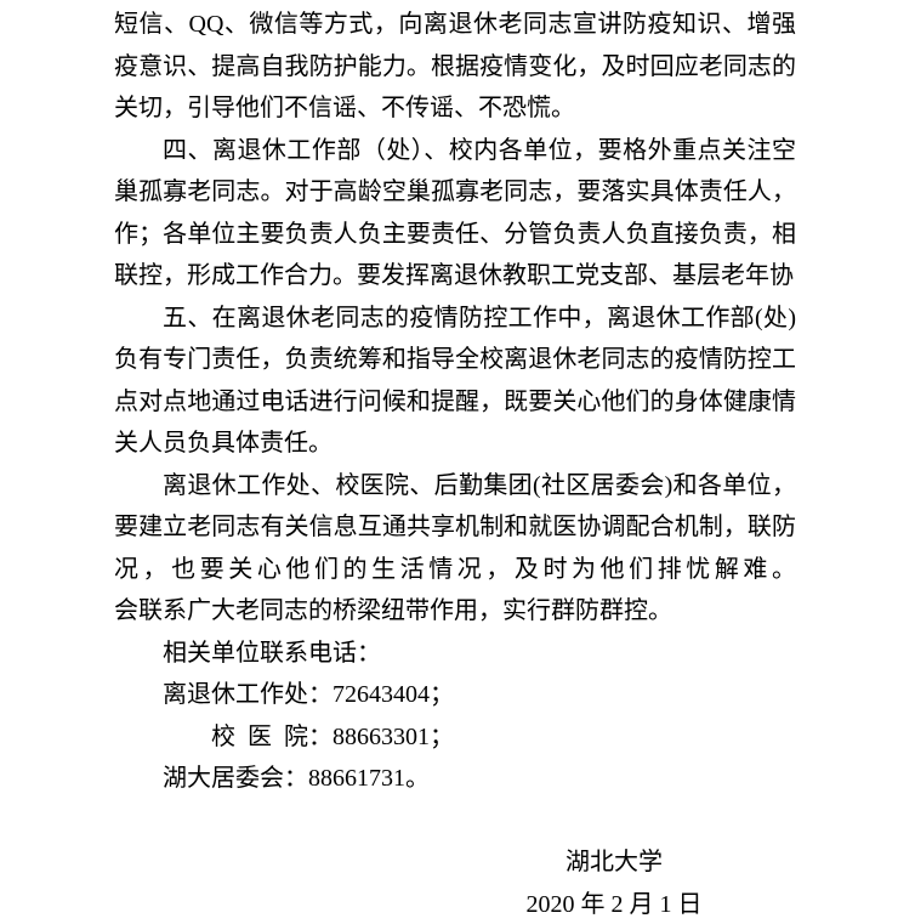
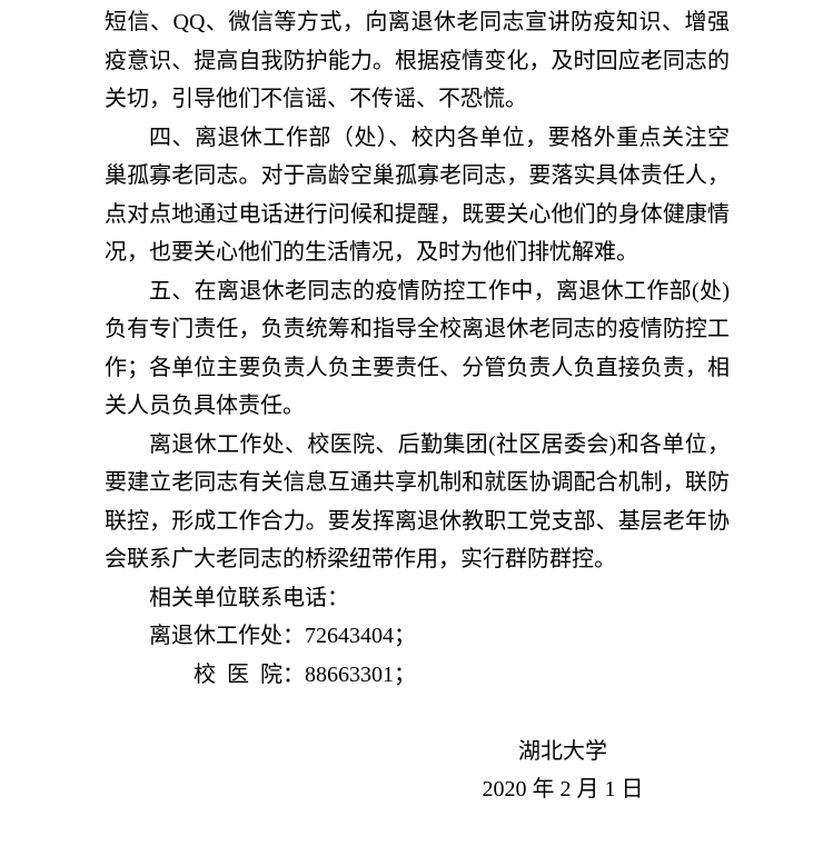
  短信、QQ、微信等方式，向离退休老同志宣讲防疫知识、增强
  疫意识、提高自我防护能力。根据疫情变化，及时回应老同志的
  关切，引导他们不信谣、不传谣、不恐慌。
  四、离退休工作部（处）、校内各单位，要格外重点关注空
  巢孤寡老同志。对于高龄空巢孤寡老同志，要落实具体责任人，
- 作；各单位主要负责人负主要责任、分管负责人负直接负责，相
+ 点对点地通过电话进行问候和提醒，既要关心他们的身体健康情
- 联控，形成工作合力。要发挥离退休教职工党支部、基层老年协
+ 况，也要关心他们的生活情况，及时为他们排忧解难。
  五、在离退休老同志的疫情防控工作中，离退休工作部(处)
  负有专门责任，负责统筹和指导全校离退休老同志的疫情防控工
- 点对点地通过电话进行问候和提醒，既要关心他们的身体健康情
+ 作；各单位主要负责人负主要责任、分管负责人负直接负责，相
  关人员负具体责任。
  离退休工作处、校医院、后勤集团(社区居委会)和各单位，
  要建立老同志有关信息互通共享机制和就医协调配合机制，联防
- 况，也要关心他们的生活情况，及时为他们排忧解难。
+ 联控，形成工作合力。要发挥离退休教职工党支部、基层老年协
  会联系广大老同志的桥梁纽带作用，实行群防群控。
  相关单位联系电话：
  离退休工作处：72643404；
  校医院：88663301；
- 湖大居委会：88661731。
  湖北大学
  2020 年 2 月 1 日
